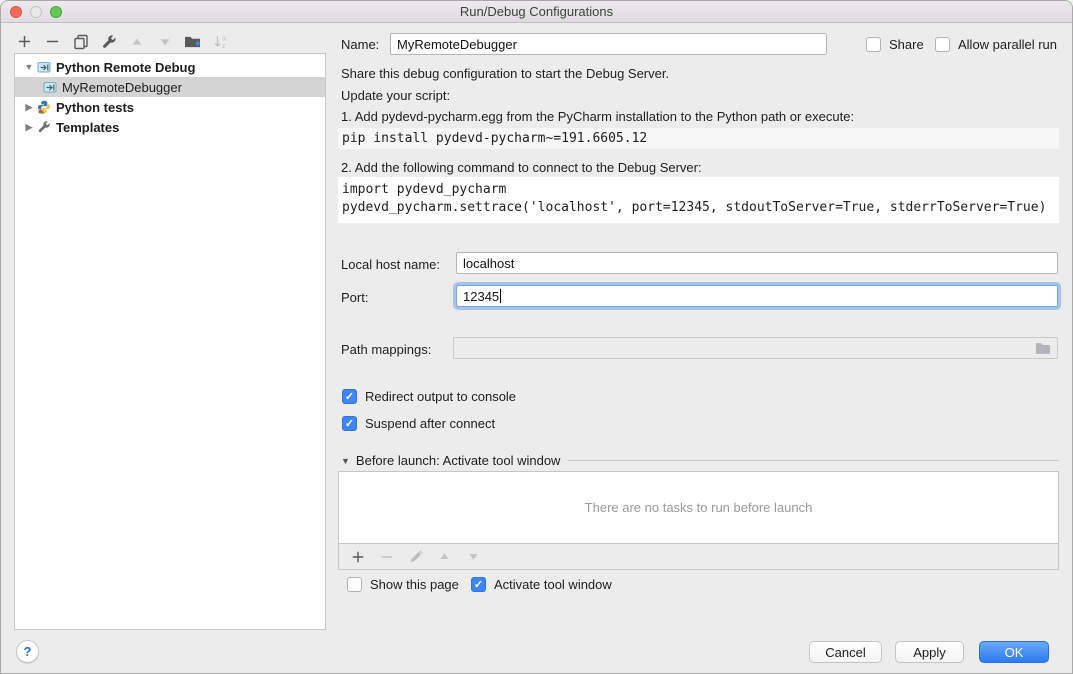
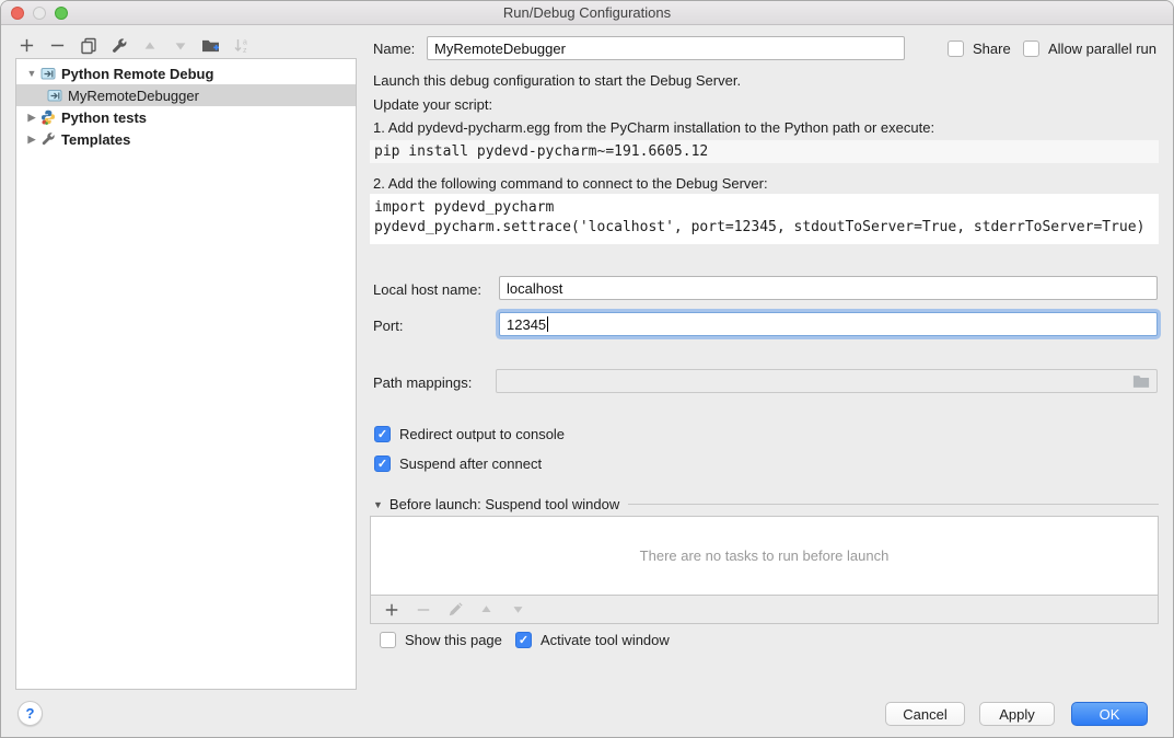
  Run/Debug Configurations
  ▼
  Python Remote Debug
  MyRemoteDebugger
  ▶
  Python tests
  ▶
  Templates
  Name:
  MyRemoteDebugger
  Share
  Allow parallel run
- Share this debug configuration to start the Debug Server.
+ Launch this debug configuration to start the Debug Server.
  Update your script:
  1. Add pydevd-pycharm.egg from the PyCharm installation to the Python path or execute:
  pip install pydevd-pycharm~=191.6605.12
  2. Add the following command to connect to the Debug Server:
  import pydevd_pycharm
  pydevd_pycharm.settrace('localhost', port=12345, stdoutToServer=True, stderrToServer=True)
  Local host name:
  localhost
  Port:
  12345
  Path mappings:
  ✓
  Redirect output to console
  ✓
  Suspend after connect
  ▼
- Before launch: Activate tool window
+ Before launch: Suspend tool window
  There are no tasks to run before launch
  Show this page
  ✓
  Activate tool window
  ?
  Cancel
  Apply
  OK
